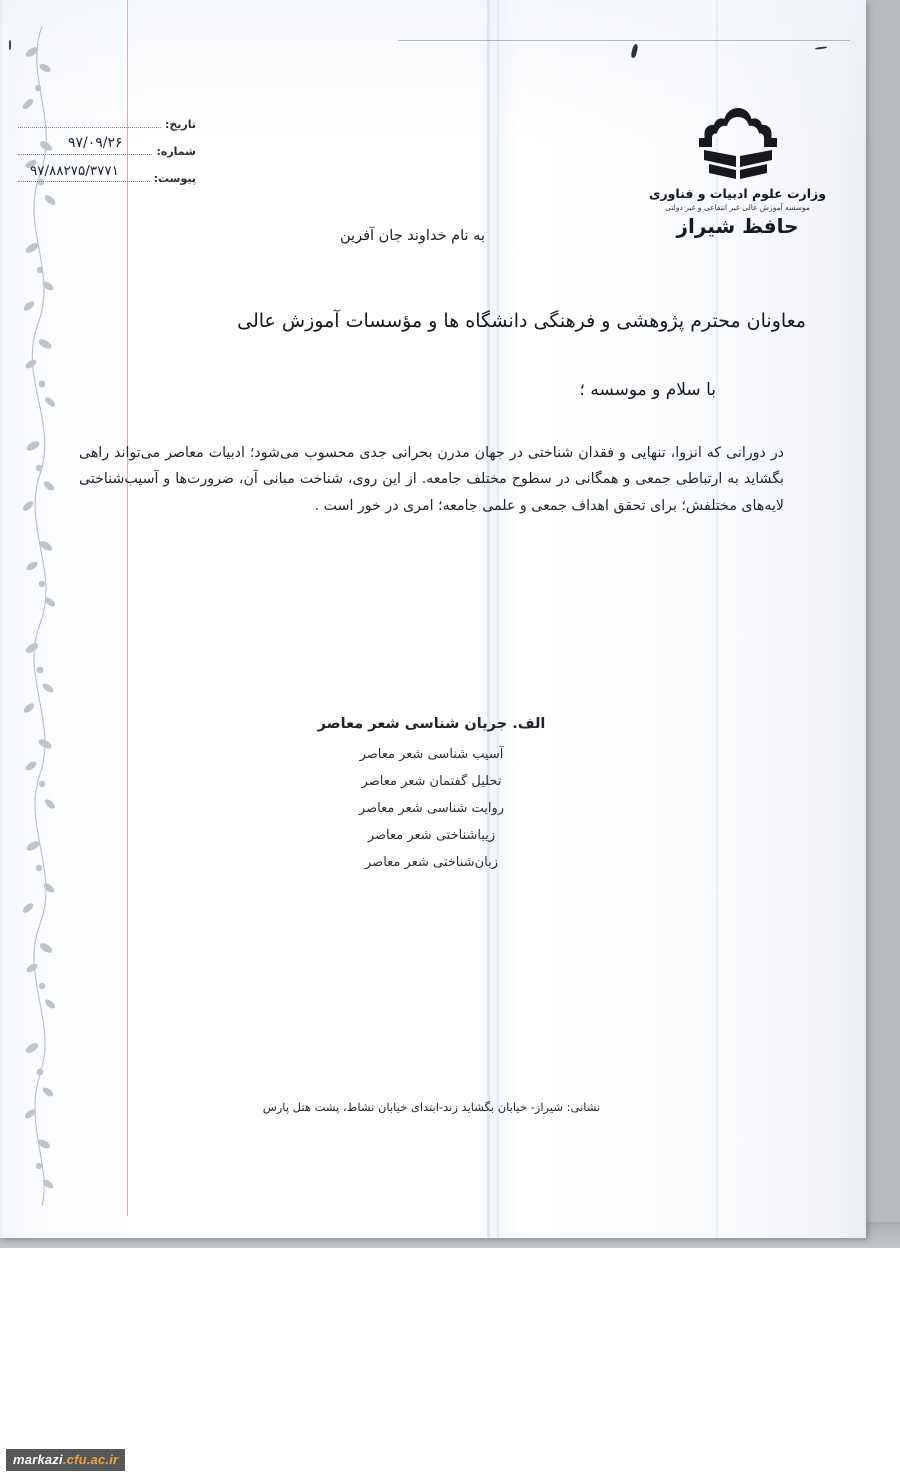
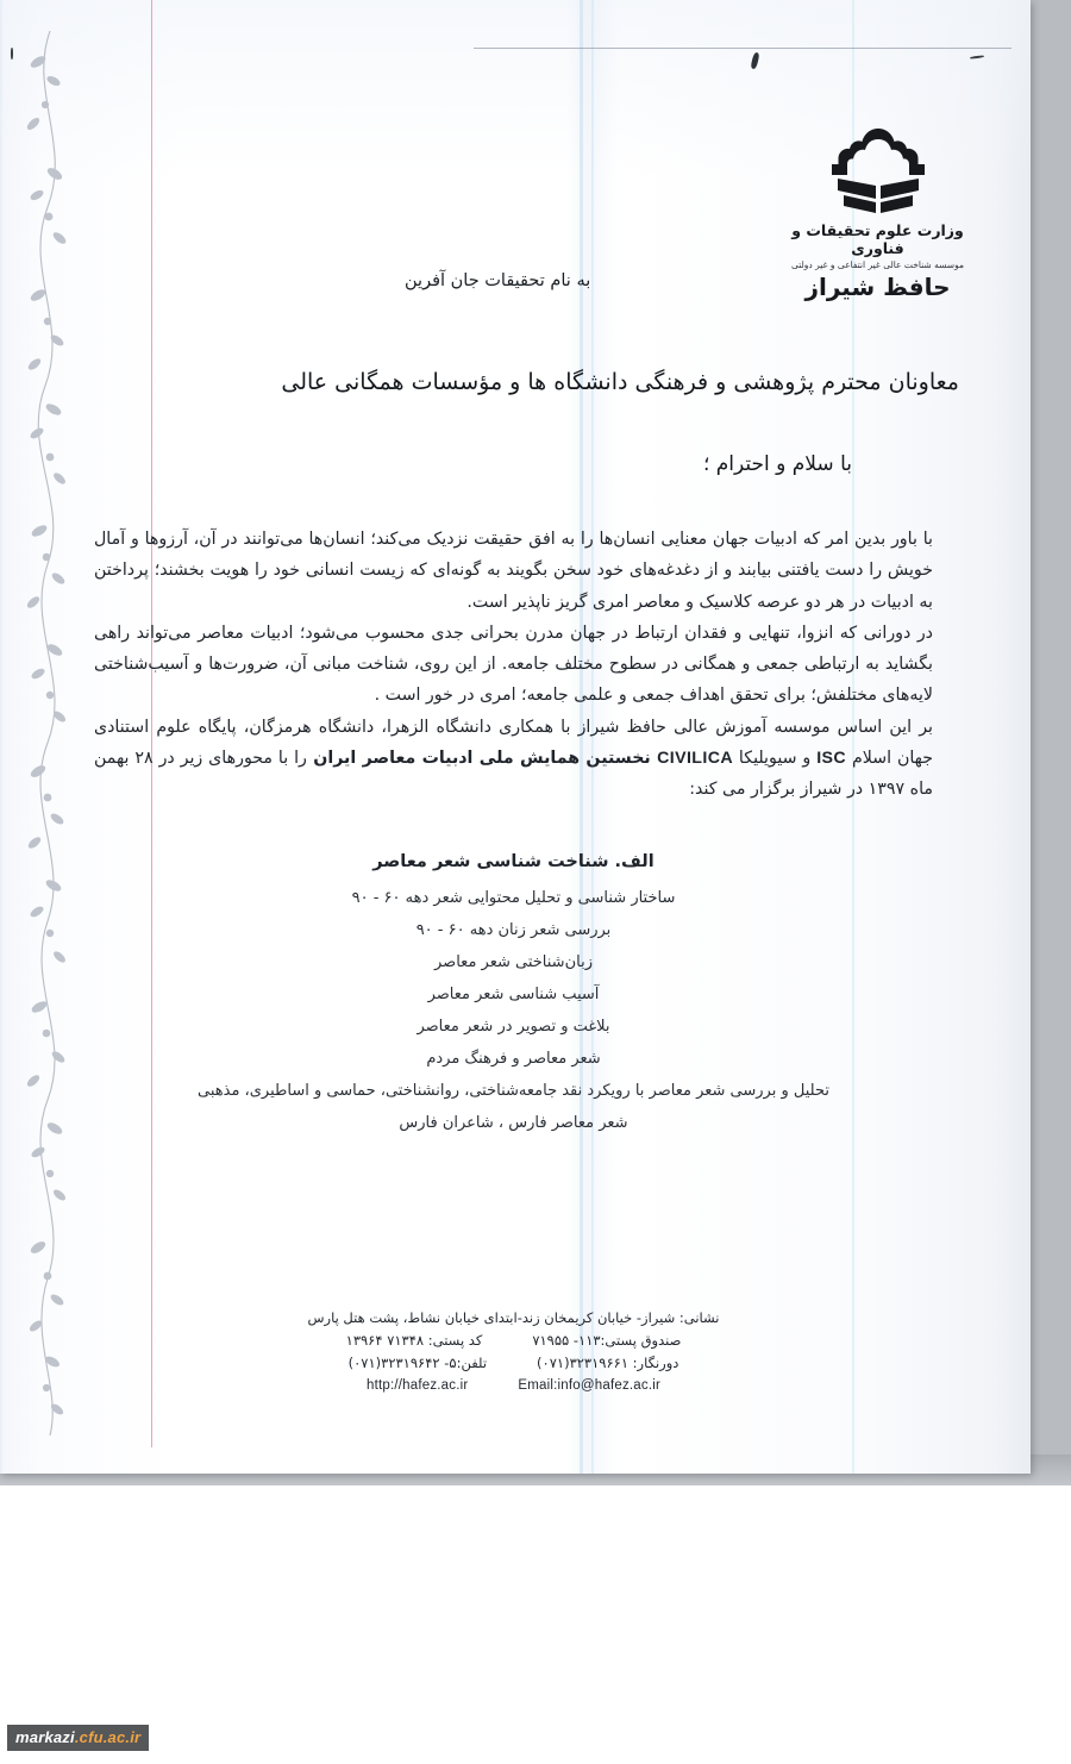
- تاریخ:
- شماره:
- پیوست:
- ۹۷/۰۹/۲۶
- ۹۷/۸۸۲۷۵/۳۷۷۱
- وزارت علوم ادبیات و فناوری
+ وزارت علوم تحقیقات و فناوری
- موسسه آموزش عالی غیر انتفاعی و غیر دولتی
+ موسسه شناخت عالی غیر انتفاعی و غیر دولتی
  حافظ شیراز
- به نام خداوند جان آفرین
+ به نام تحقیقات جان آفرین
- معاونان محترم پژوهشی و فرهنگی دانشگاه ها و مؤسسات آموزش عالی
+ معاونان محترم پژوهشی و فرهنگی دانشگاه ها و مؤسسات همگانی عالی
- با سلام و موسسه ؛
+ با سلام و احترام ؛
+ با باور بدین امر که ادبیات جهان معنایی انسان‌ها را به افق حقیقت نزدیک می‌کند؛ انسان‌ها می‌توانند در آن، آرزوها و آمال خویش را دست یافتنی بیابند و از دغدغه‌های خود سخن بگویند به گونه‌ای که زیست انسانی خود را هویت بخشند؛ پرداختن به ادبیات در هر دو عرصه کلاسیک و معاصر امری گریز ناپذیر است.
- در دورانی که انزوا، تنهایی و فقدان شناختی در جهان مدرن بحرانی جدی محسوب می‌شود؛ ادبیات معاصر می‌تواند راهی بگشاید به ارتباطی جمعی و همگانی در سطوح مختلف جامعه. از این روی، شناخت مبانی آن، ضرورت‌ها و آسیب‌شناختی لایه‌های مختلفش؛ برای تحقق اهداف جمعی و علمی جامعه؛ امری در خور است .
+ در دورانی که انزوا، تنهایی و فقدان ارتباط در جهان مدرن بحرانی جدی محسوب می‌شود؛ ادبیات معاصر می‌تواند راهی بگشاید به ارتباطی جمعی و همگانی در سطوح مختلف جامعه. از این روی، شناخت مبانی آن، ضرورت‌ها و آسیب‌شناختی لایه‌های مختلفش؛ برای تحقق اهداف جمعی و علمی جامعه؛ امری در خور است .
+ بر این اساس موسسه آموزش عالی حافظ شیراز با همکاری دانشگاه الزهرا، دانشگاه هرمزگان، پایگاه علوم استنادی جهان اسلام ISC و سیویلیکا CIVILICA نخستین همایش ملی ادبیات معاصر ایران را با محورهای زیر در ۲۸ بهمن ماه ۱۳۹۷ در شیراز برگزار می کند:
- الف. جریان شناسی شعر معاصر
+ الف. شناخت شناسی شعر معاصر
+ ساختار شناسی و تحلیل محتوایی شعر دهه ۶۰ - ۹۰
+ بررسی شعر زنان دهه ۶۰ - ۹۰
- آسیب شناسی شعر معاصر
+ زبان‌شناختی شعر معاصر
- تحلیل گفتمان شعر معاصر
- روایت شناسی شعر معاصر
- زیباشناختی شعر معاصر
- زبان‌شناختی شعر معاصر
+ آسیب شناسی شعر معاصر
+ بلاغت و تصویر در شعر معاصر
+ شعر معاصر و فرهنگ مردم
+ تحلیل و بررسی شعر معاصر با رویکرد نقد جامعه‌شناختی، روانشناختی، حماسی و اساطیری، مذهبی
+ شعر معاصر فارس ، شاعران فارس
- نشانی: شیراز- خیابان بگشاید زند-ابتدای خیابان نشاط، پشت هتل پارس
+ نشانی: شیراز- خیابان کریمخان زند-ابتدای خیابان نشاط، پشت هتل پارس
+ صندوق پستی:۱۱۳- ۷۱۹۵۵
+ کد پستی: ۷۱۳۴۸ ۱۳۹۶۴
+ دورنگار: ۳۲۳۱۹۶۶۱(۰۷۱)
+ تلفن:۵- ۳۲۳۱۹۶۴۲(۰۷۱)
+ Email:info@hafez.ac.ir
+ http://hafez.ac.ir
  markazi.cfu.ac.ir
